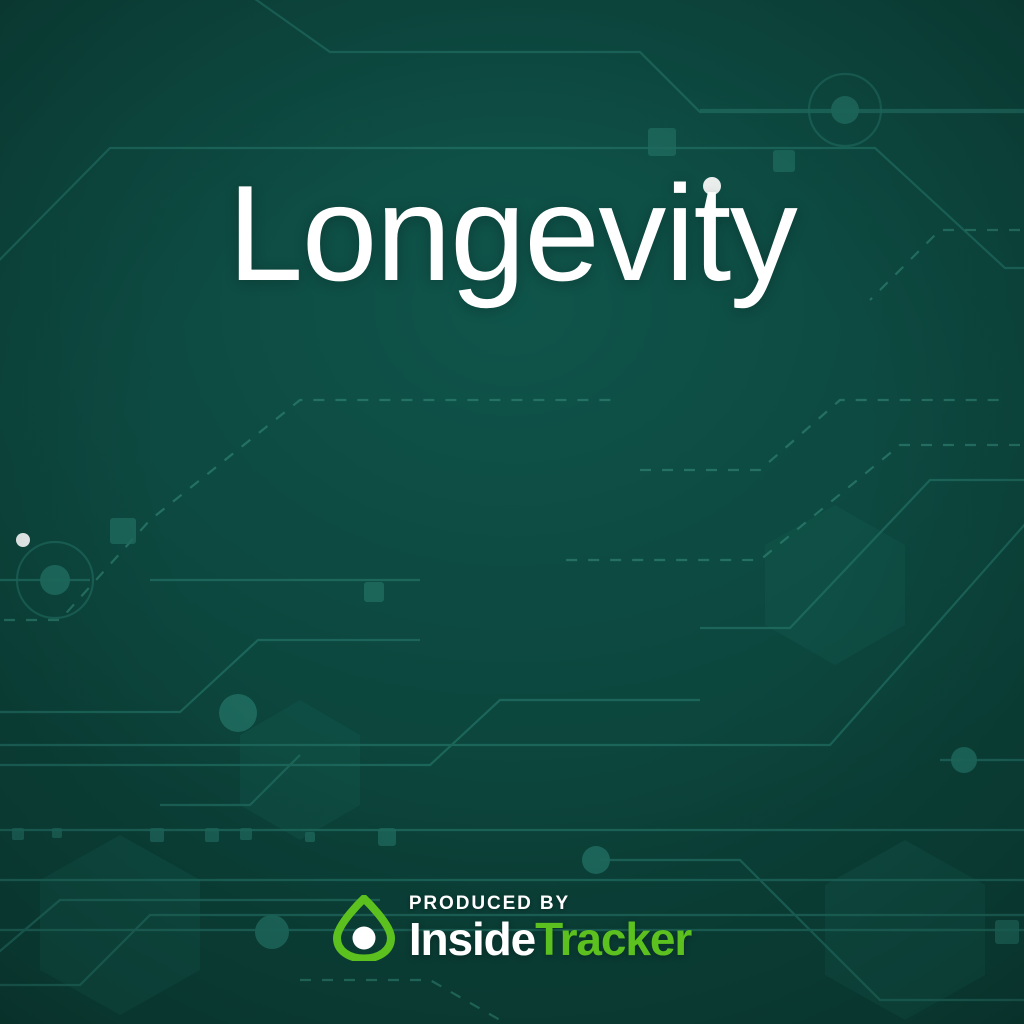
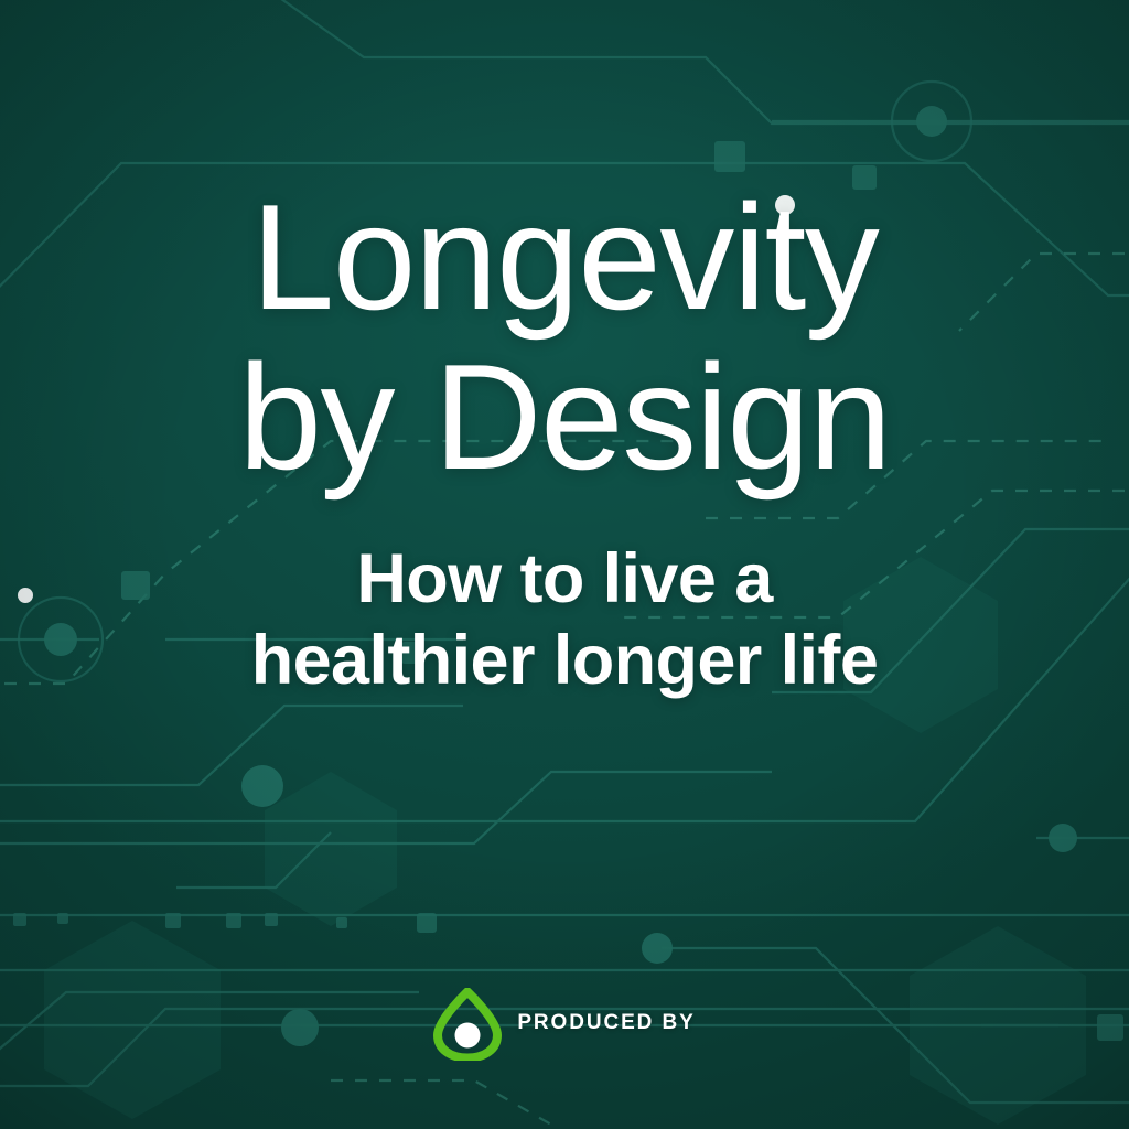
  Longevity
+ by Design
+ How to live a
+ healthier longer life
  PRODUCED BY
- InsideTracker
